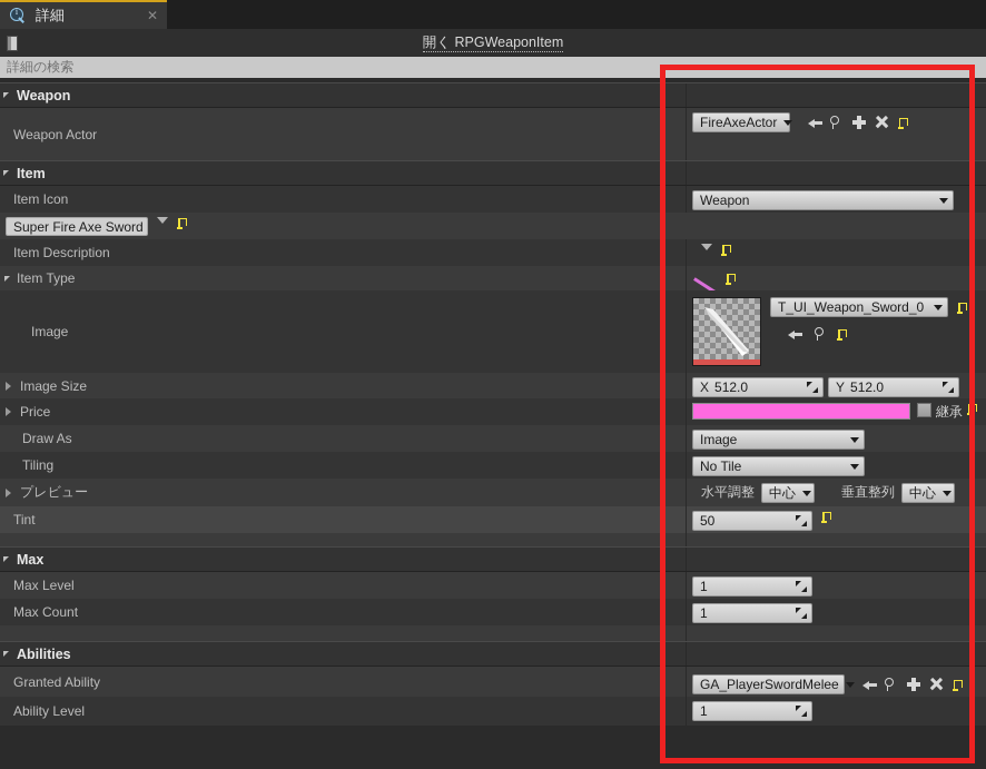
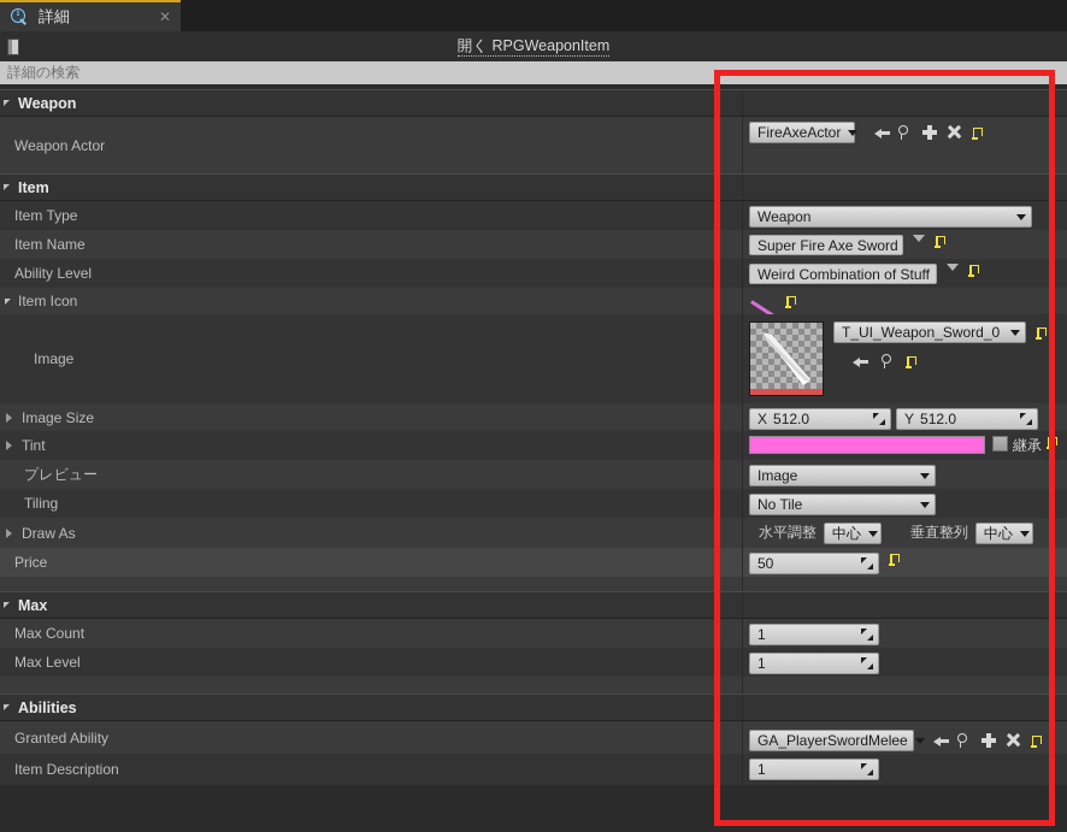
  詳細
  ✕
  開く RPGWeaponItem
  詳細の検索
  Weapon
  Weapon Actor
  FireAxeActor
  Item
- Item Icon
+ Item Type
  Weapon
+ Item Name
  Super Fire Axe Sword
- Item Description
+ Ability Level
+ Weird Combination of Stuff
- Item Type
+ Item Icon
  Image
  T_UI_Weapon_Sword_0
  Image Size
  X
  512.0
  Y
  512.0
- Price
+ Tint
  継承
- Draw As
+ プレビュー
  Image
  Tiling
  No Tile
- プレビュー
+ Draw As
  水平調整
  中心
  垂直整列
  中心
- Tint
+ Price
  50
  Max
- Max Level
+ Max Count
  1
- Max Count
+ Max Level
  1
  Abilities
  Granted Ability
  GA_PlayerSwordMelee
- Ability Level
+ Item Description
  1
